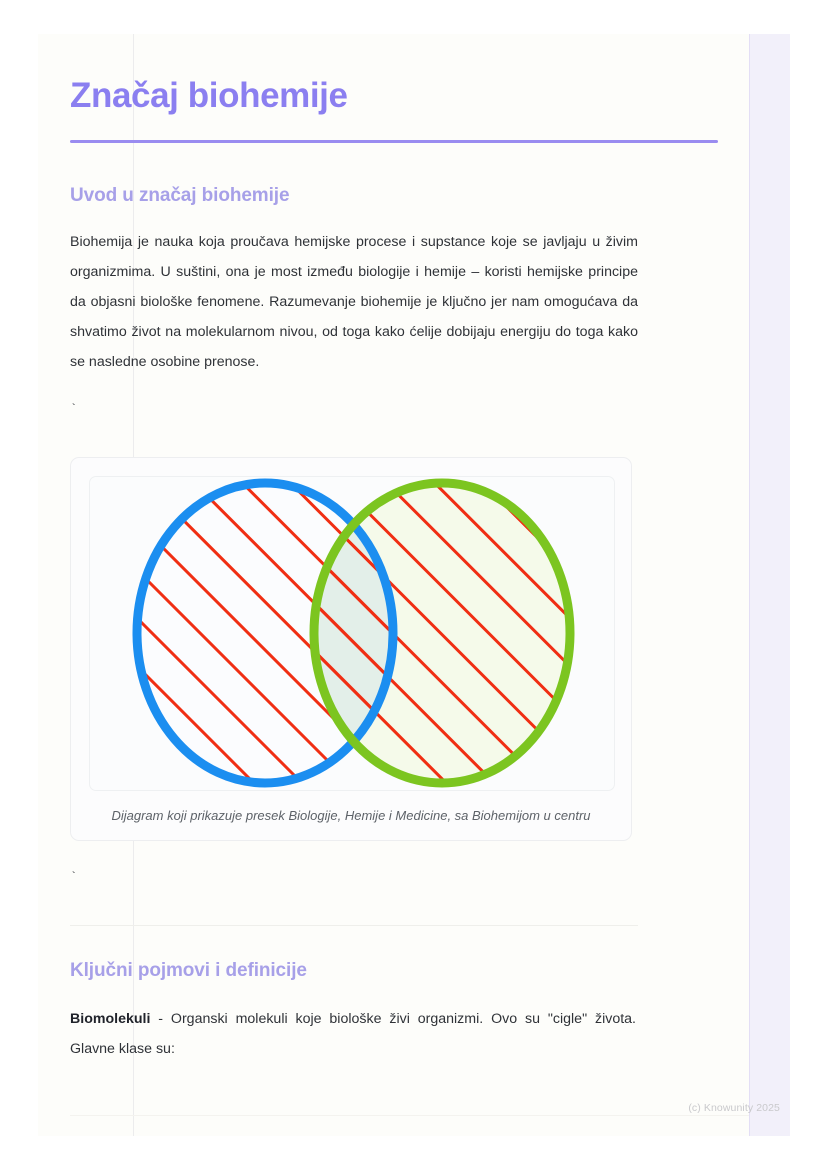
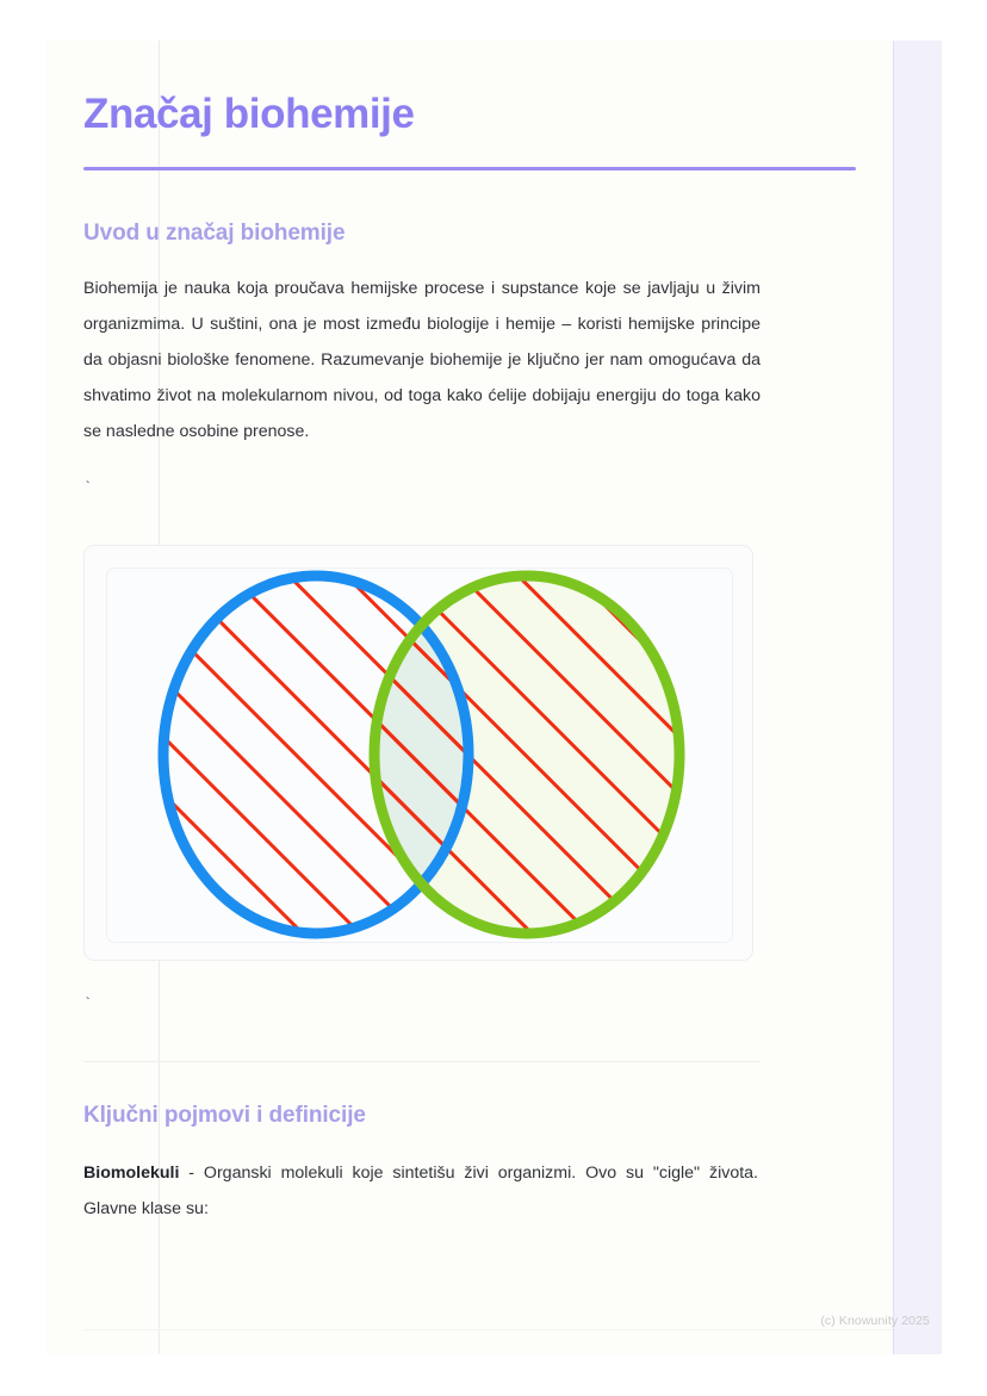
  Značaj biohemije
  Uvod u značaj biohemije
  Biohemija je nauka koja proučava hemijske procese i supstance koje se javljaju u živim organizmima. U suštini, ona je most između biologije i hemije – koristi hemijske principe da objasni biološke fenomene. Razumevanje biohemije je ključno jer nam omogućava da shvatimo život na molekularnom nivou, od toga kako ćelije dobijaju energiju do toga kako se nasledne osobine prenose.
  `
- Dijagram koji prikazuje presek Biologije, Hemije i Medicine, sa Biohemijom u centru
  `
  Ključni pojmovi i definicije
- Biomolekuli - Organski molekuli koje biološke živi organizmi. Ovo su "cigle" života. Glavne klase su:
+ Biomolekuli - Organski molekuli koje sintetišu živi organizmi. Ovo su "cigle" života. Glavne klase su:
  (c) Knowunity 2025
